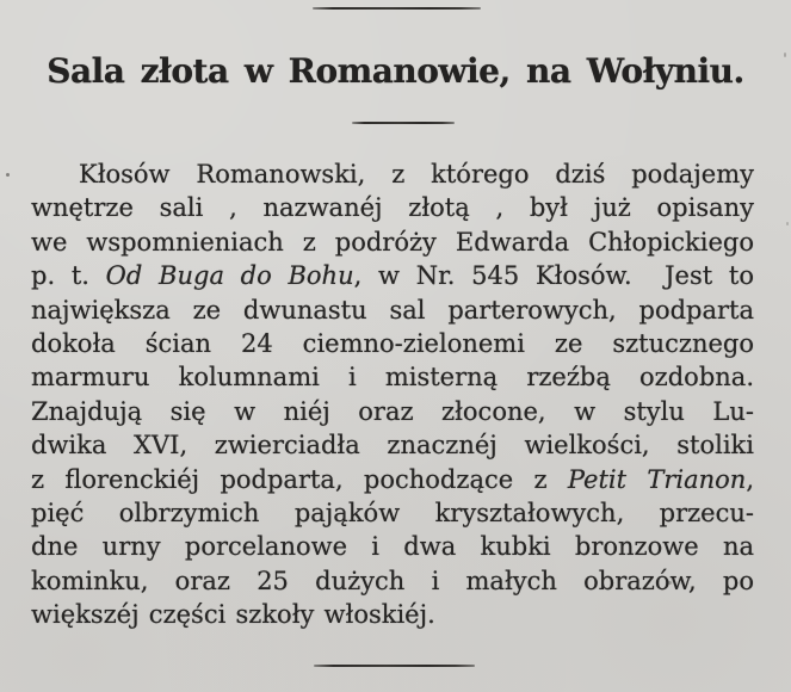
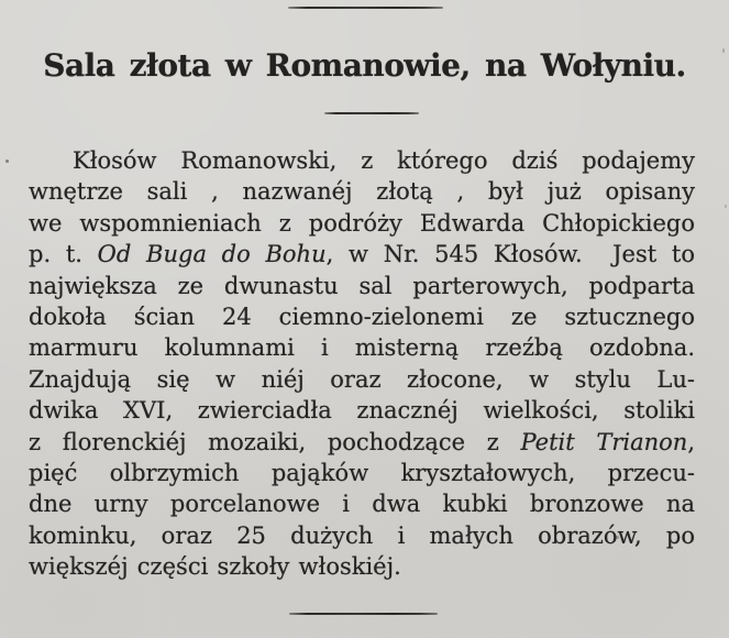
  Sala złota w Romanowie, na Wołyniu.
  Kłosów Romanowski, z którego dziś podajemy
  wnętrze sali , nazwanéj złotą , był już opisany
  we wspomnieniach z podróży Edwarda Chłopickiego
  p. t. Od Buga do Bohu, w Nr. 545 Kłosów. Jest to
  największa ze dwunastu sal parterowych, podparta
  dokoła ścian 24 ciemno-zielonemi ze sztucznego
  marmuru kolumnami i misterną rzeźbą ozdobna.
  Znajdują się w niéj oraz złocone, w stylu Lu-
  dwika XVI, zwierciadła znacznéj wielkości, stoliki
- z florenckiéj podparta, pochodzące z Petit Trianon,
+ z florenckiéj mozaiki, pochodzące z Petit Trianon,
  pięć olbrzymich pająków kryształowych, przecu-
  dne urny porcelanowe i dwa kubki bronzowe na
  kominku, oraz 25 dużych i małych obrazów, po
  większéj części szkoły włoskiéj.
